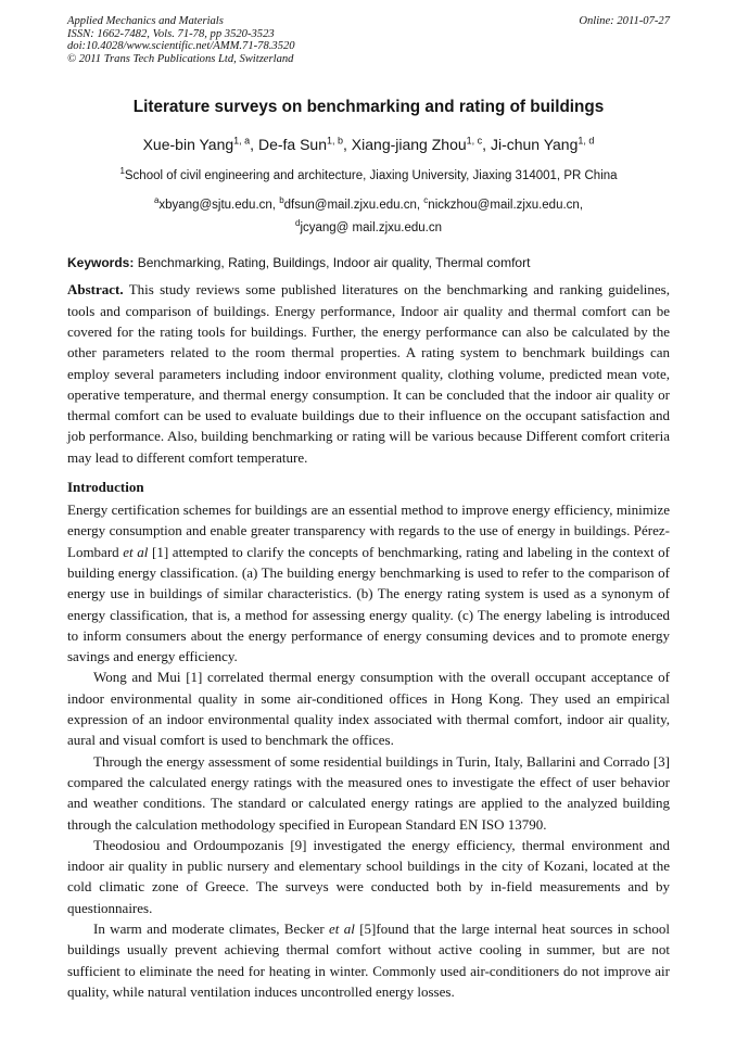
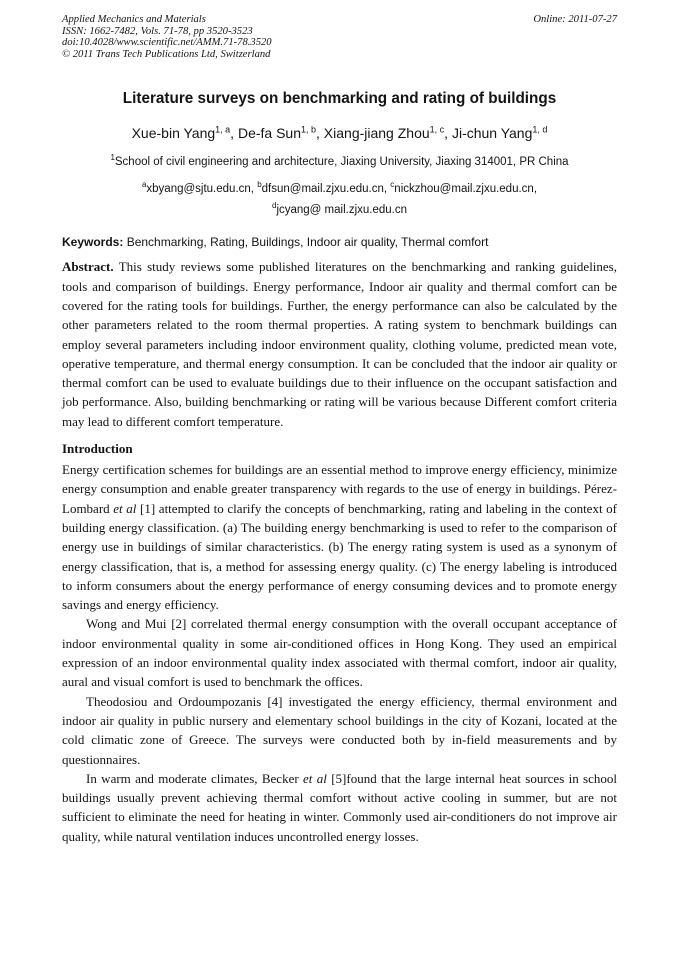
  Applied Mechanics and Materials
  ISSN: 1662-7482, Vols. 71-78, pp 3520-3523
  doi:10.4028/www.scientific.net/AMM.71-78.3520
  © 2011 Trans Tech Publications Ltd, Switzerland
  Online: 2011-07-27
  Literature surveys on benchmarking and rating of buildings
  Xue-bin Yang1, a, De-fa Sun1, b, Xiang-jiang Zhou1, c, Ji-chun Yang1, d
  1School of civil engineering and architecture, Jiaxing University, Jiaxing 314001, PR China
  axbyang@sjtu.edu.cn, bdfsun@mail.zjxu.edu.cn, cnickzhou@mail.zjxu.edu.cn,
  djcyang@ mail.zjxu.edu.cn
  Keywords: Benchmarking, Rating, Buildings, Indoor air quality, Thermal comfort
  Abstract. This study reviews some published literatures on the benchmarking and ranking guidelines, tools and comparison of buildings. Energy performance, Indoor air quality and thermal comfort can be covered for the rating tools for buildings. Further, the energy performance can also be calculated by the other parameters related to the room thermal properties. A rating system to benchmark buildings can employ several parameters including indoor environment quality, clothing volume, predicted mean vote, operative temperature, and thermal energy consumption. It can be concluded that the indoor air quality or thermal comfort can be used to evaluate buildings due to their influence on the occupant satisfaction and job performance. Also, building benchmarking or rating will be various because Different comfort criteria may lead to different comfort temperature.
  Introduction
  Energy certification schemes for buildings are an essential method to improve energy efficiency, minimize energy consumption and enable greater transparency with regards to the use of energy in buildings. Pérez-Lombard et al [1] attempted to clarify the concepts of benchmarking, rating and labeling in the context of building energy classification. (a) The building energy benchmarking is used to refer to the comparison of energy use in buildings of similar characteristics. (b) The energy rating system is used as a synonym of energy classification, that is, a method for assessing energy quality. (c) The energy labeling is introduced to inform consumers about the energy performance of energy consuming devices and to promote energy savings and energy efficiency.
- Wong and Mui [1] correlated thermal energy consumption with the overall occupant acceptance of indoor environmental quality in some air-conditioned offices in Hong Kong. They used an empirical expression of an indoor environmental quality index associated with thermal comfort, indoor air quality, aural and visual comfort is used to benchmark the offices.
+ Wong and Mui [2] correlated thermal energy consumption with the overall occupant acceptance of indoor environmental quality in some air-conditioned offices in Hong Kong. They used an empirical expression of an indoor environmental quality index associated with thermal comfort, indoor air quality, aural and visual comfort is used to benchmark the offices.
- Through the energy assessment of some residential buildings in Turin, Italy, Ballarini and Corrado [3] compared the calculated energy ratings with the measured ones to investigate the effect of user behavior and weather conditions. The standard or calculated energy ratings are applied to the analyzed building through the calculation methodology specified in European Standard EN ISO 13790.
- Theodosiou and Ordoumpozanis [9] investigated the energy efficiency, thermal environment and indoor air quality in public nursery and elementary school buildings in the city of Kozani, located at the cold climatic zone of Greece. The surveys were conducted both by in-field measurements and by questionnaires.
+ Theodosiou and Ordoumpozanis [4] investigated the energy efficiency, thermal environment and indoor air quality in public nursery and elementary school buildings in the city of Kozani, located at the cold climatic zone of Greece. The surveys were conducted both by in-field measurements and by questionnaires.
  In warm and moderate climates, Becker et al [5]found that the large internal heat sources in school buildings usually prevent achieving thermal comfort without active cooling in summer, but are not sufficient to eliminate the need for heating in winter. Commonly used air-conditioners do not improve air quality, while natural ventilation induces uncontrolled energy losses.
